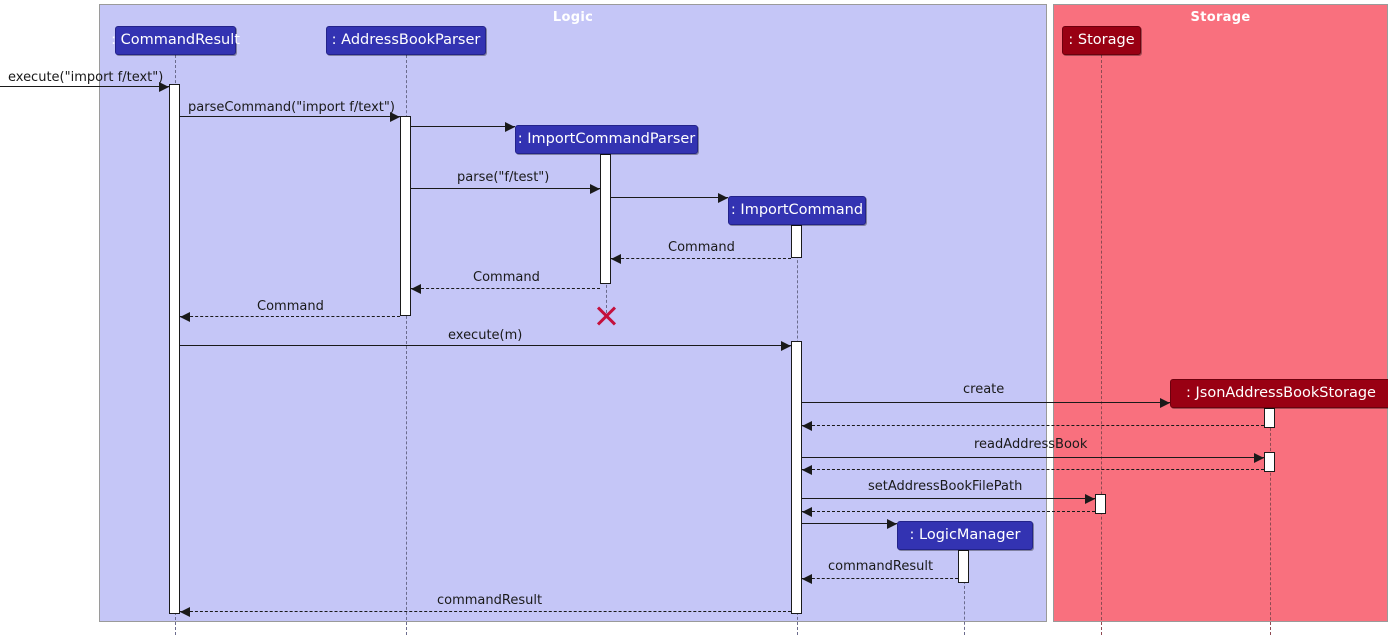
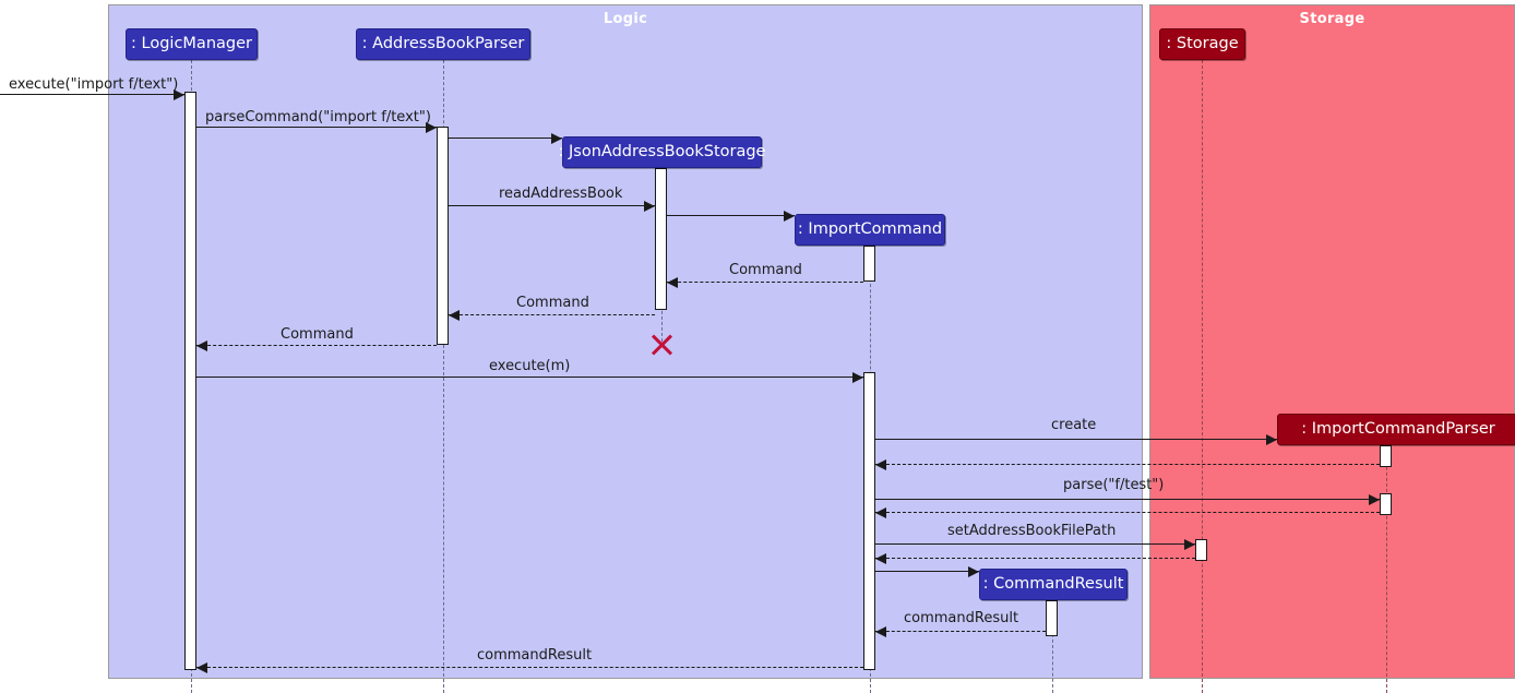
  Logic
  Storage
  execute("import f/text")
  parseCommand("import f/text")
- parse("f/test")
+ readAddressBook
  Command
  Command
  Command
  execute(m)
  create
- readAddressBook
+ parse("f/test")
  setAddressBookFilePath
  commandResult
  commandResult
- : CommandResult
+ : LogicManager
  : AddressBookParser
- : ImportCommandParser
+ : JsonAddressBookStorage
  : ImportCommand
  : Storage
- : JsonAddressBookStorage
+ : ImportCommandParser
- : LogicManager
+ : CommandResult
